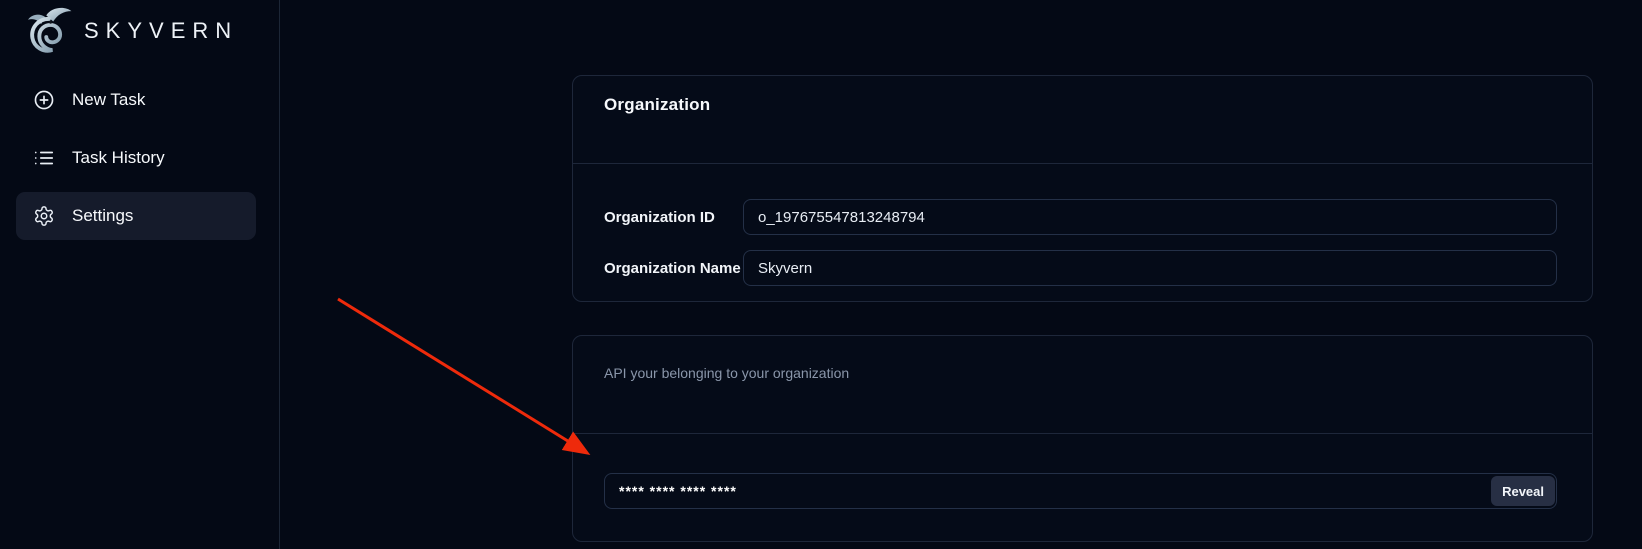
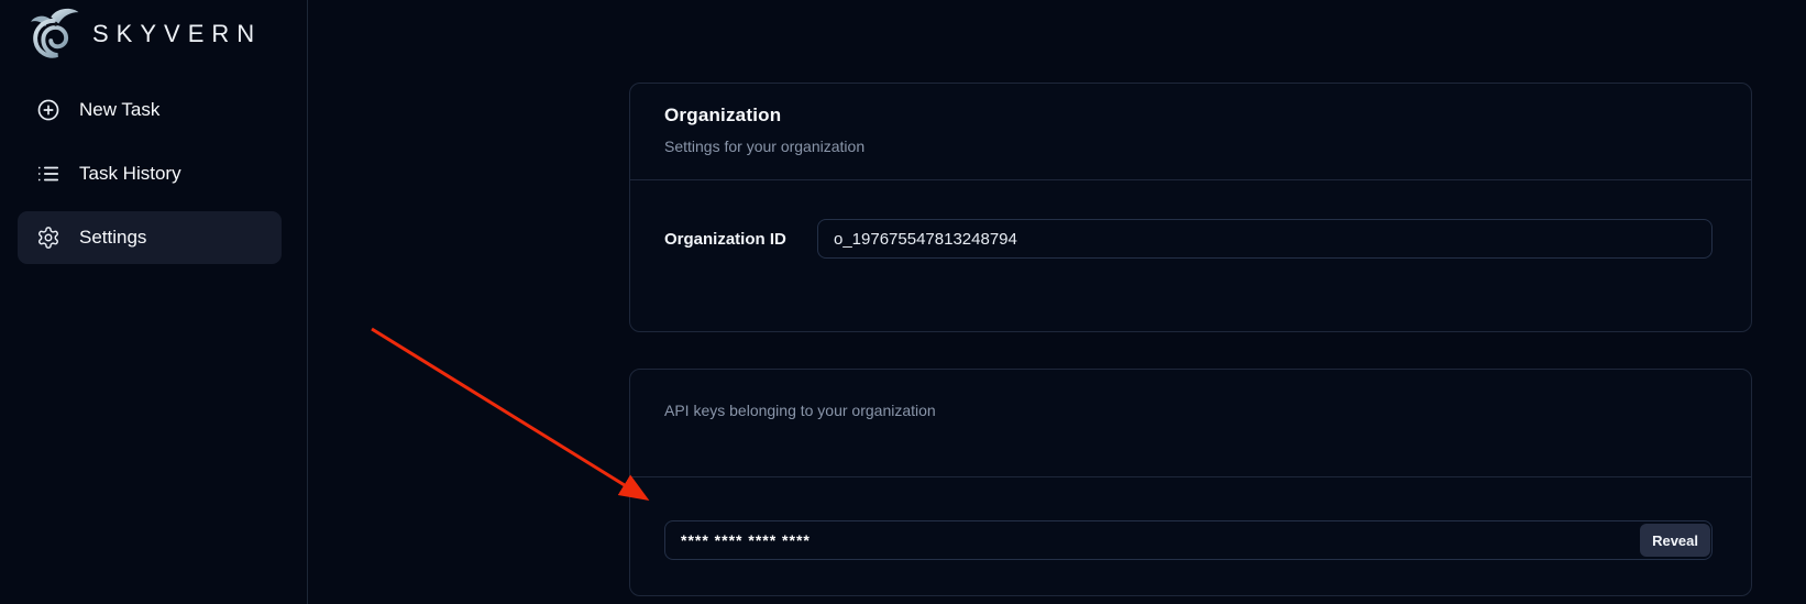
  SKYVERN
  New Task
  Task History
  Settings
  Organization
+ Settings for your organization
  Organization ID
  o_197675547813248794
- Organization Name
- Skyvern
- API your belonging to your organization
+ API keys belonging to your organization
  **** **** **** ****
  Reveal
